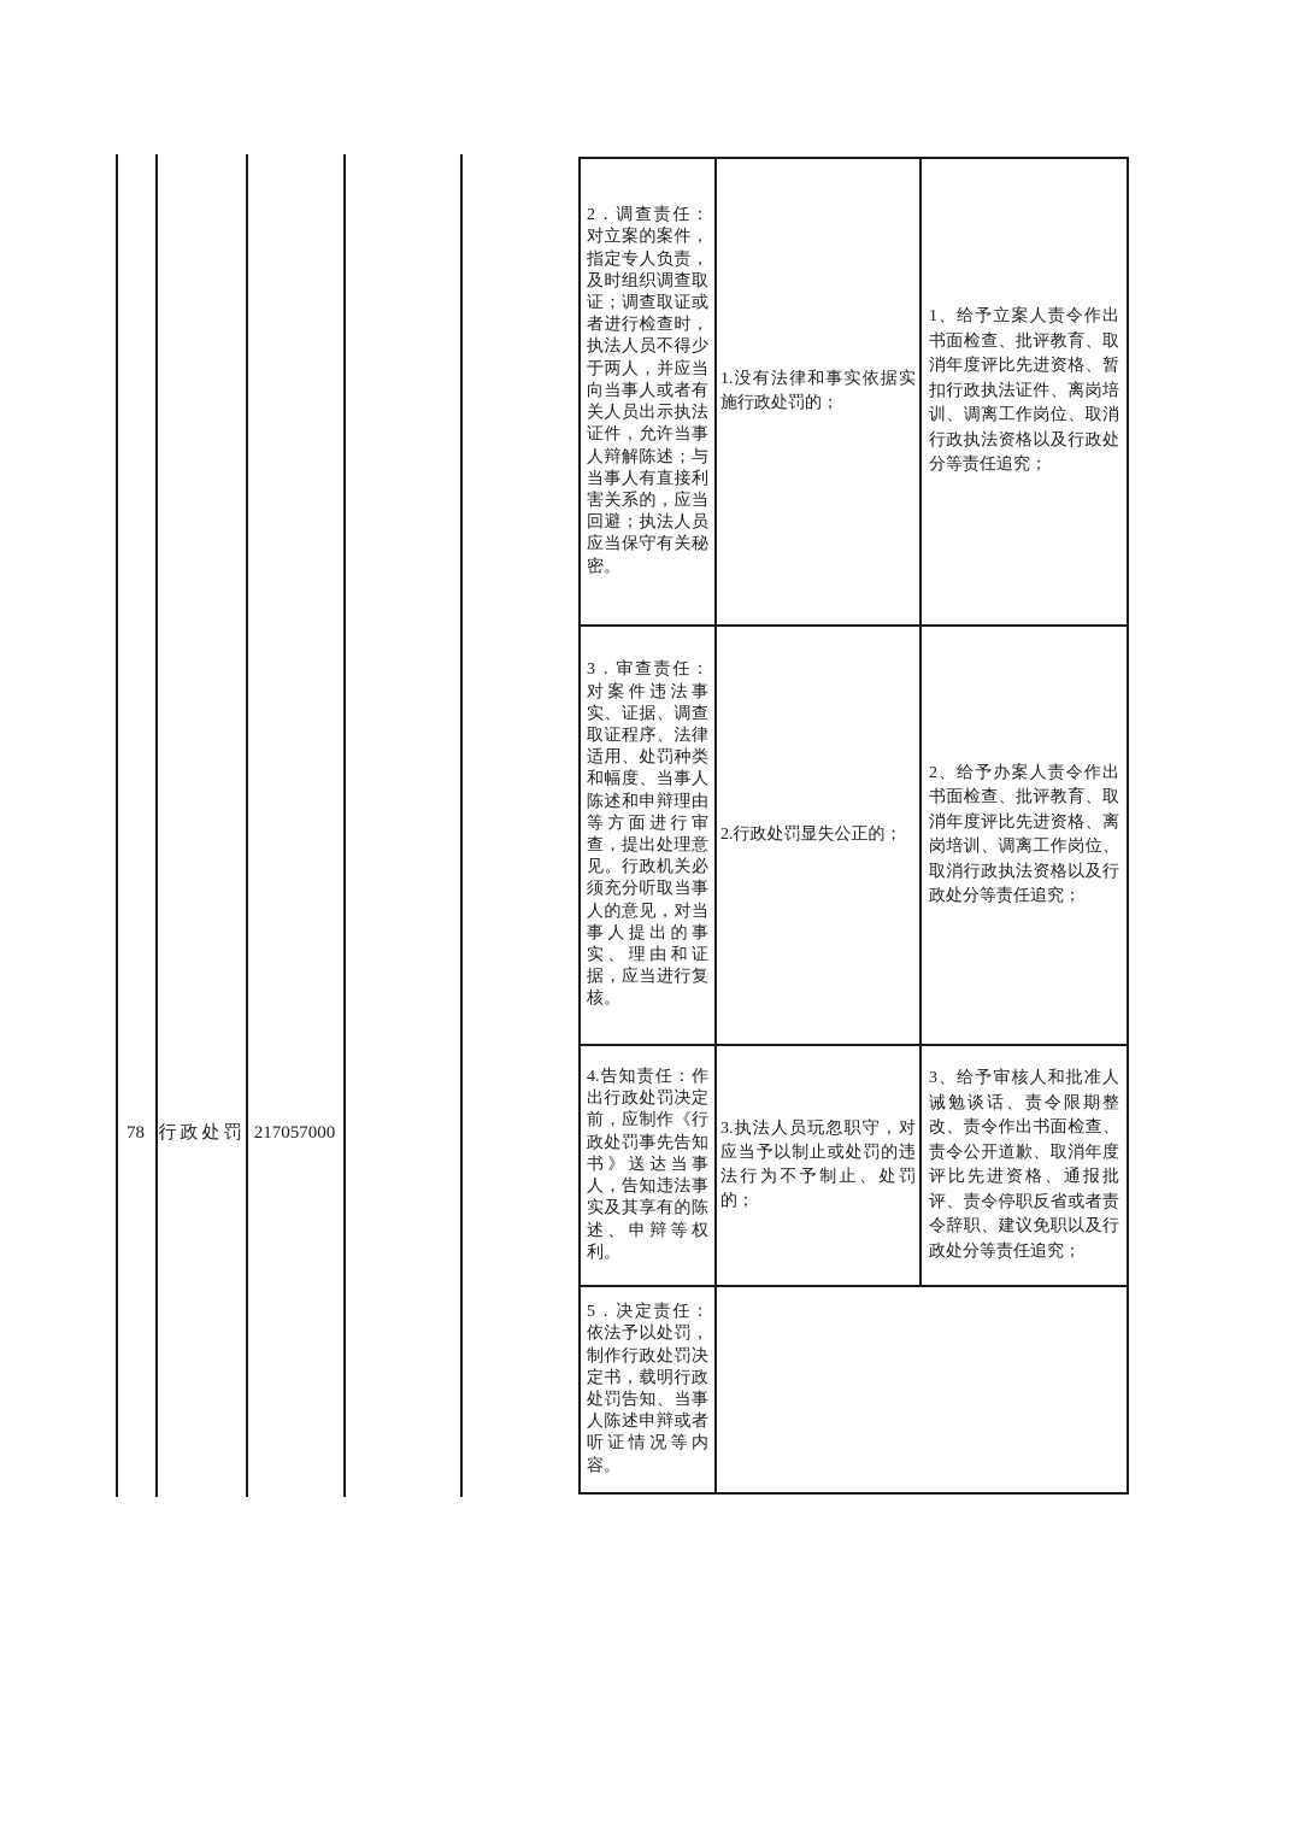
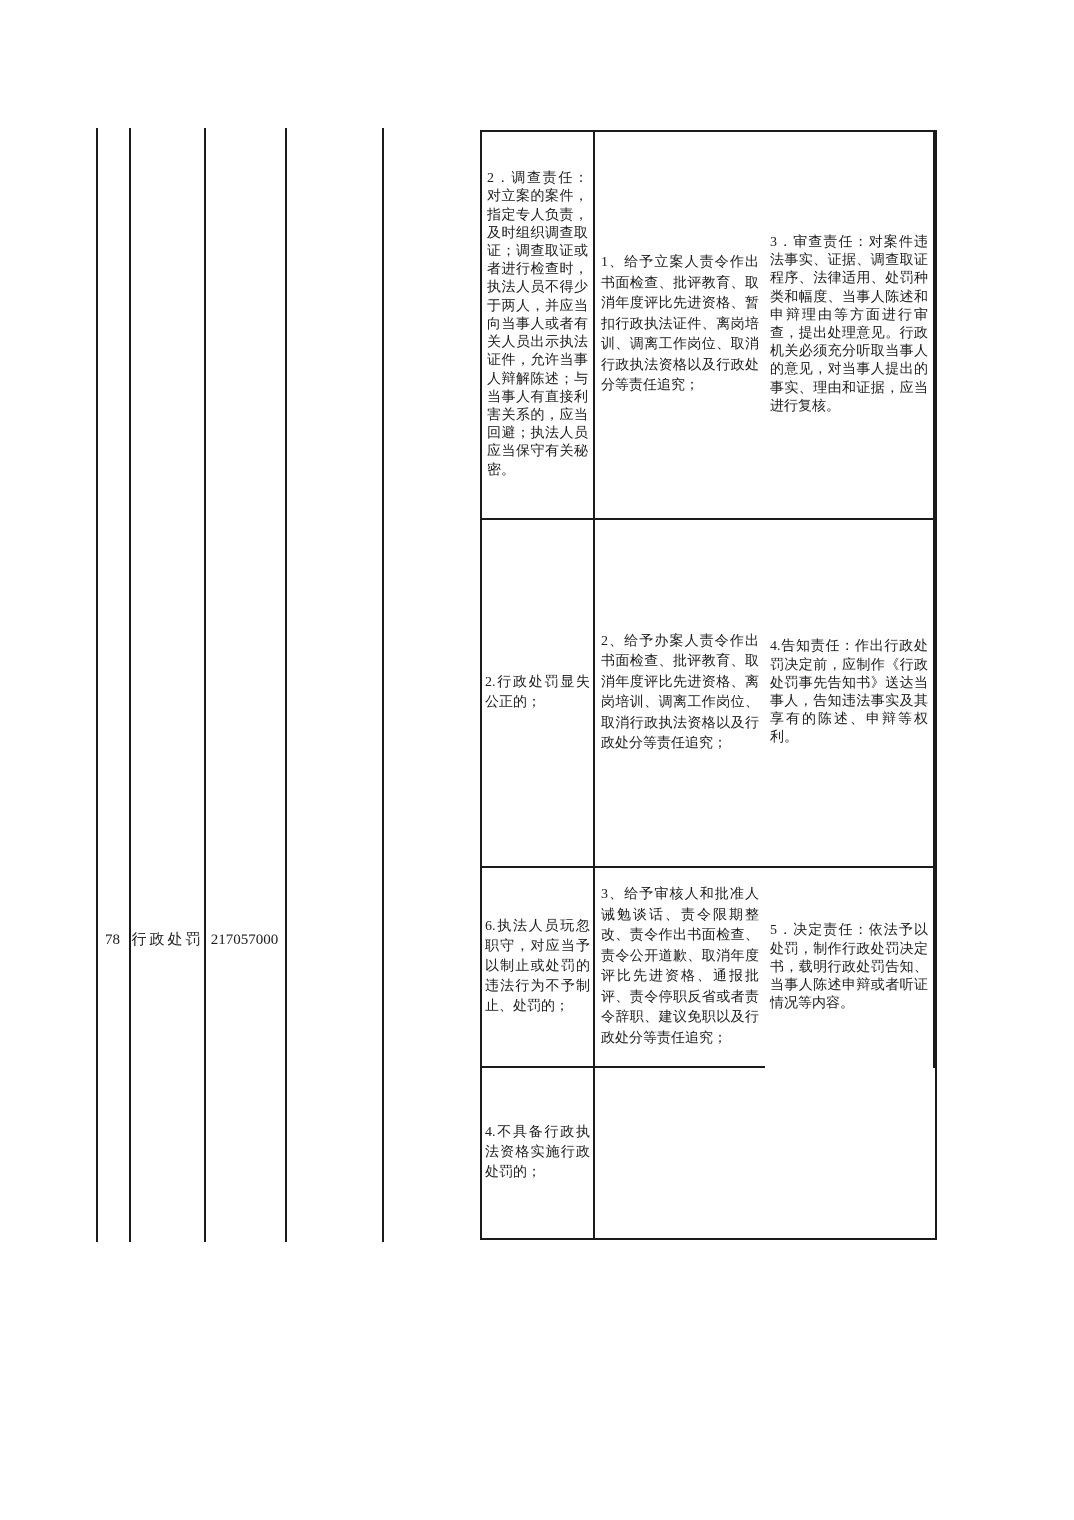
  78
  行政处罚
  217057000
  2．调查责任：对立案的案件，指定专人负责，及时组织调查取证；调查取证或者进行检查时，执法人员不得少于两人，并应当向当事人或者有关人员出示执法证件，允许当事人辩解陈述；与当事人有直接利害关系的，应当回避；执法人员应当保守有关秘密。
- 1.没有法律和事实依据实施行政处罚的；
  1、给予立案人责令作出书面检查、批评教育、取消年度评比先进资格、暂扣行政执法证件、离岗培训、调离工作岗位、取消行政执法资格以及行政处分等责任追究；
  3．审查责任：对案件违法事实、证据、调查取证程序、法律适用、处罚种类和幅度、当事人陈述和申辩理由等方面进行审查，提出处理意见。行政机关必须充分听取当事人的意见，对当事人提出的事实、理由和证据，应当进行复核。
  2.行政处罚显失公正的；
  2、给予办案人责令作出书面检查、批评教育、取消年度评比先进资格、离岗培训、调离工作岗位、取消行政执法资格以及行政处分等责任追究；
  4.告知责任：作出行政处罚决定前，应制作《行政处罚事先告知书》送达当事人，告知违法事实及其享有的陈述、申辩等权利。
- 3.执法人员玩忽职守，对应当予以制止或处罚的违法行为不予制止、处罚的；
+ 6.执法人员玩忽职守，对应当予以制止或处罚的违法行为不予制止、处罚的；
  3、给予审核人和批准人诫勉谈话、责令限期整改、责令作出书面检查、责令公开道歉、取消年度评比先进资格、通报批评、责令停职反省或者责令辞职、建议免职以及行政处分等责任追究；
  5．决定责任：依法予以处罚，制作行政处罚决定书，载明行政处罚告知、当事人陈述申辩或者听证情况等内容。
+ 4.不具备行政执法资格实施行政处罚的；
